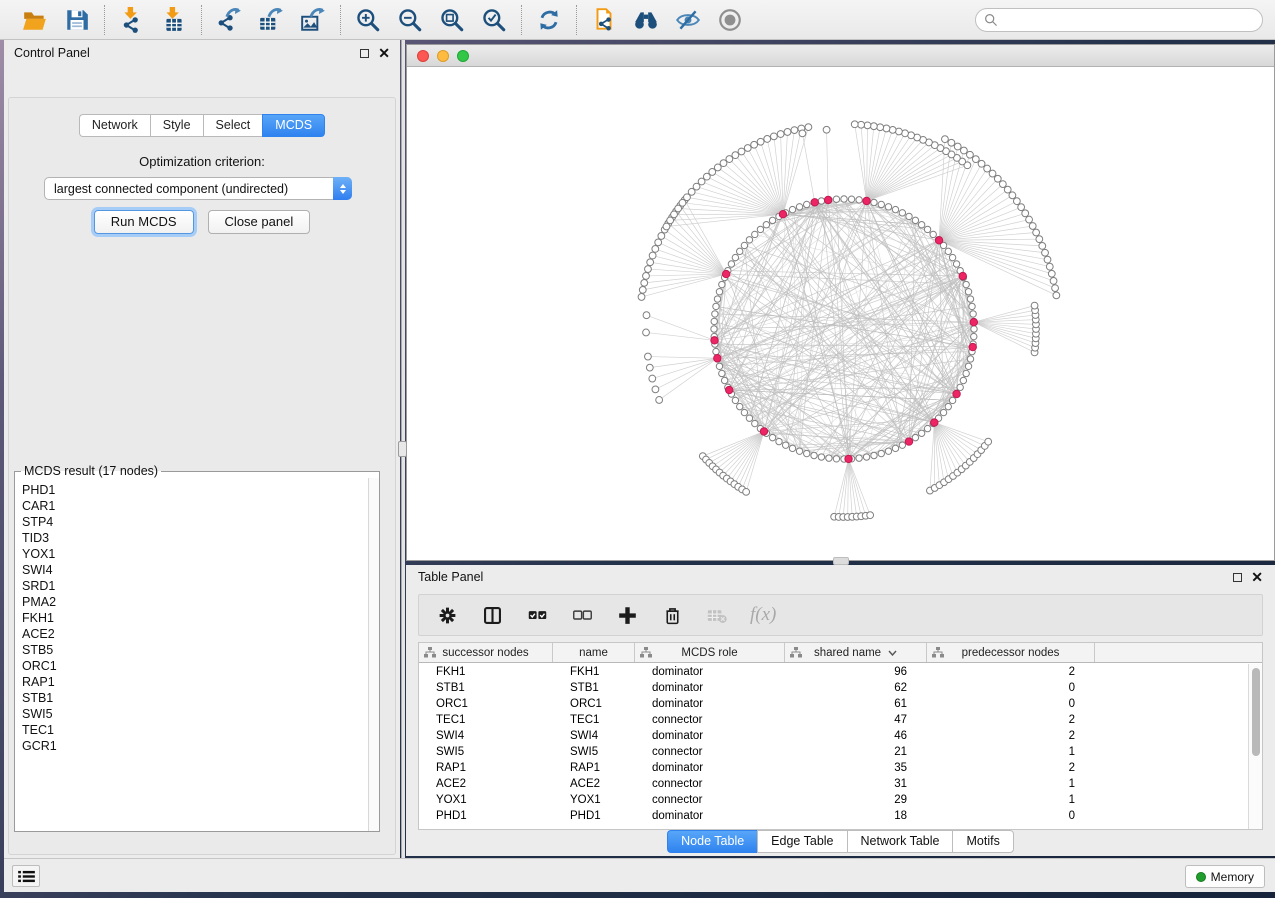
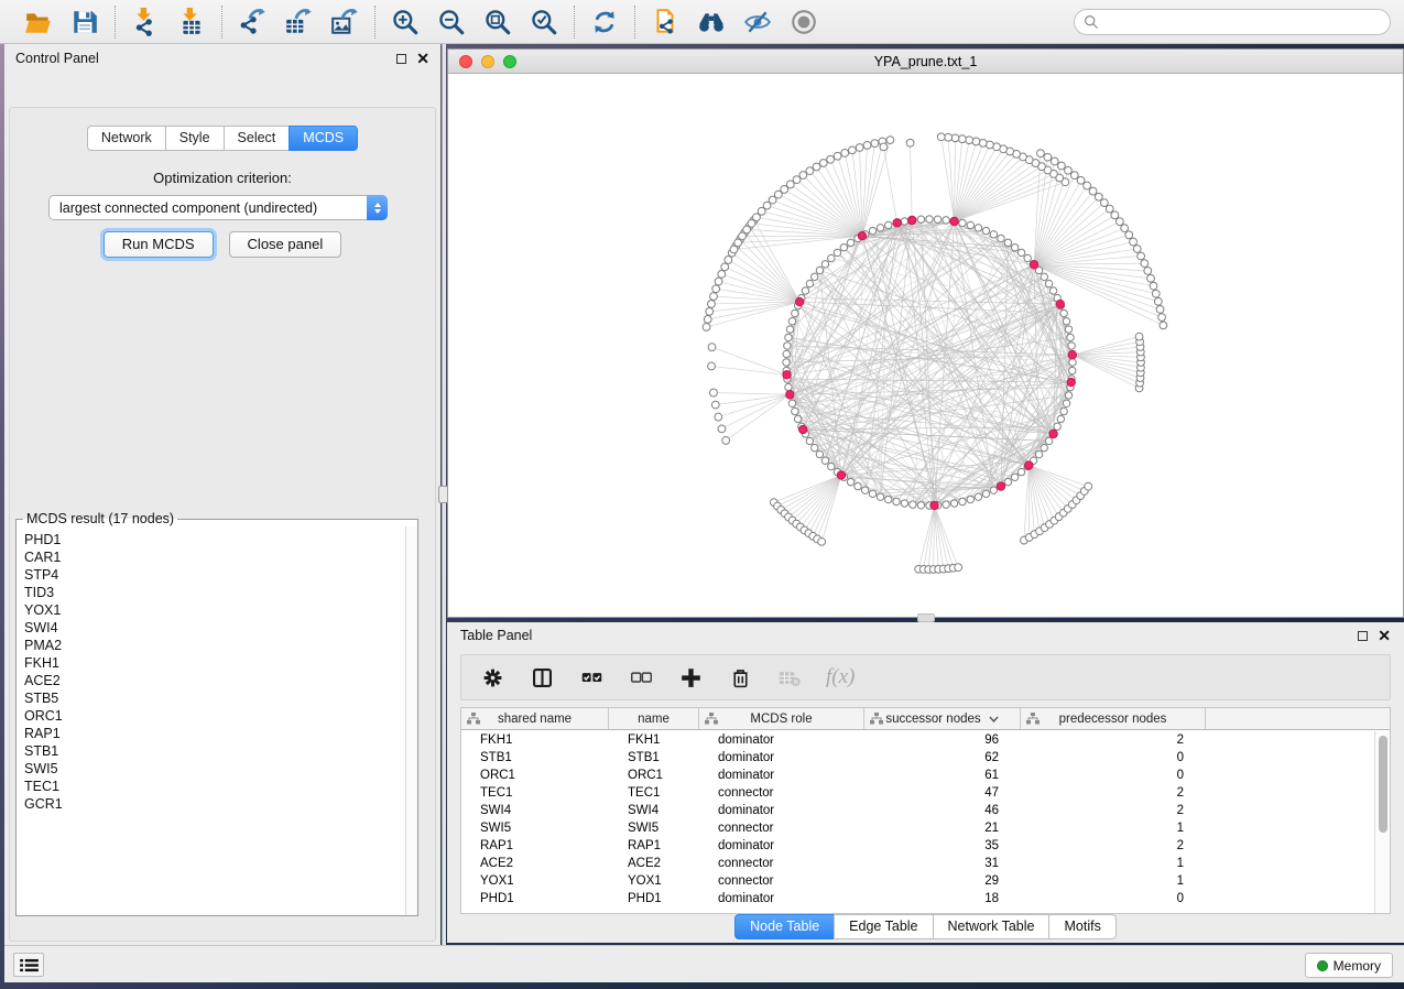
  Control Panel
  ✕
  Network
  Style
  Select
  MCDS
  Optimization criterion:
  largest connected component (undirected)
  Run MCDS
  Close panel
  MCDS result (17 nodes)
  PHD1
  CAR1
  STP4
  TID3
  YOX1
  SWI4
- SRD1
  PMA2
  FKH1
  ACE2
  STB5
  ORC1
  RAP1
  STB1
  SWI5
  TEC1
  GCR1
+ YPA_prune.txt_1
  Table Panel
  ✕
  f(x)
- successor nodes
+ shared name
  name
  MCDS role
- shared name
+ successor nodes
  predecessor nodes
  FKH1
  FKH1
  dominator
  96
  2
  STB1
  STB1
  dominator
  62
  0
  ORC1
  ORC1
  dominator
  61
  0
  TEC1
  TEC1
  connector
  47
  2
  SWI4
  SWI4
  dominator
  46
  2
  SWI5
  SWI5
  connector
  21
  1
  RAP1
  RAP1
  dominator
  35
  2
  ACE2
  ACE2
  connector
  31
  1
  YOX1
  YOX1
  connector
  29
  1
  PHD1
  PHD1
  dominator
  18
  0
  Node Table
  Edge Table
  Network Table
  Motifs
  Memory
